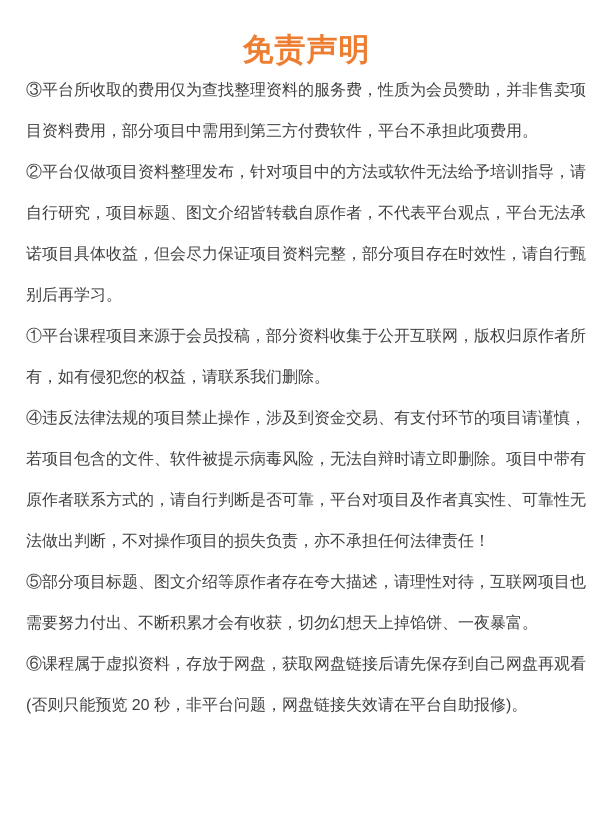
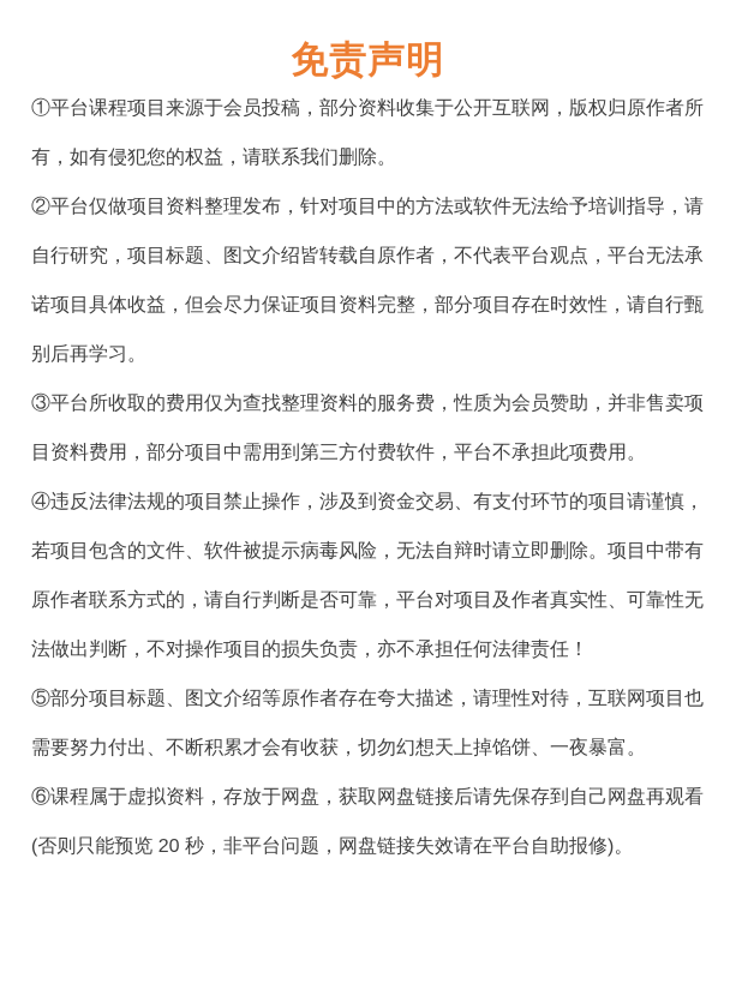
  免责声明
- ③平台所收取的费用仅为查找整理资料的服务费，性质为会员赞助，并非售卖项目资料费用，部分项目中需用到第三方付费软件，平台不承担此项费用。
+ ①平台课程项目来源于会员投稿，部分资料收集于公开互联网，版权归原作者所有，如有侵犯您的权益，请联系我们删除。
  ②平台仅做项目资料整理发布，针对项目中的方法或软件无法给予培训指导，请自行研究，项目标题、图文介绍皆转载自原作者，不代表平台观点，平台无法承诺项目具体收益，但会尽力保证项目资料完整，部分项目存在时效性，请自行甄别后再学习。
- ①平台课程项目来源于会员投稿，部分资料收集于公开互联网，版权归原作者所有，如有侵犯您的权益，请联系我们删除。
+ ③平台所收取的费用仅为查找整理资料的服务费，性质为会员赞助，并非售卖项目资料费用，部分项目中需用到第三方付费软件，平台不承担此项费用。
  ④违反法律法规的项目禁止操作，涉及到资金交易、有支付环节的项目请谨慎，若项目包含的文件、软件被提示病毒风险，无法自辩时请立即删除。项目中带有原作者联系方式的，请自行判断是否可靠，平台对项目及作者真实性、可靠性无法做出判断，不对操作项目的损失负责，亦不承担任何法律责任！
  ⑤部分项目标题、图文介绍等原作者存在夸大描述，请理性对待，互联网项目也需要努力付出、不断积累才会有收获，切勿幻想天上掉馅饼、一夜暴富。
  ⑥课程属于虚拟资料，存放于网盘，获取网盘链接后请先保存到自己网盘再观看(否则只能预览 20 秒，非平台问题，网盘链接失效请在平台自助报修)。
